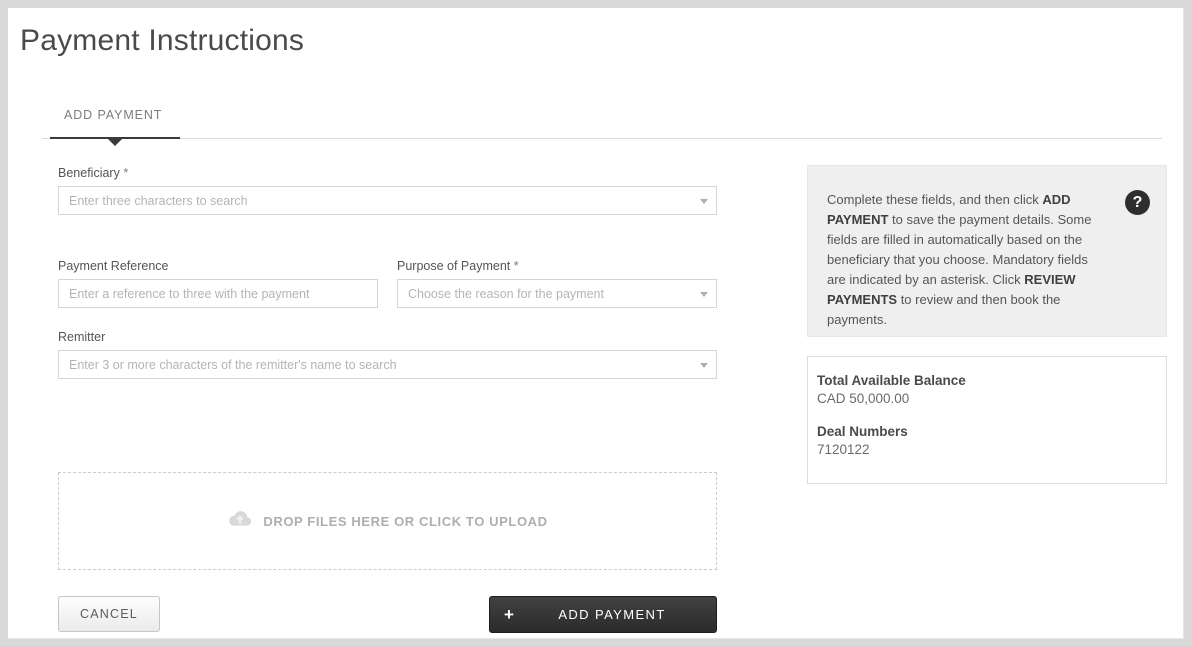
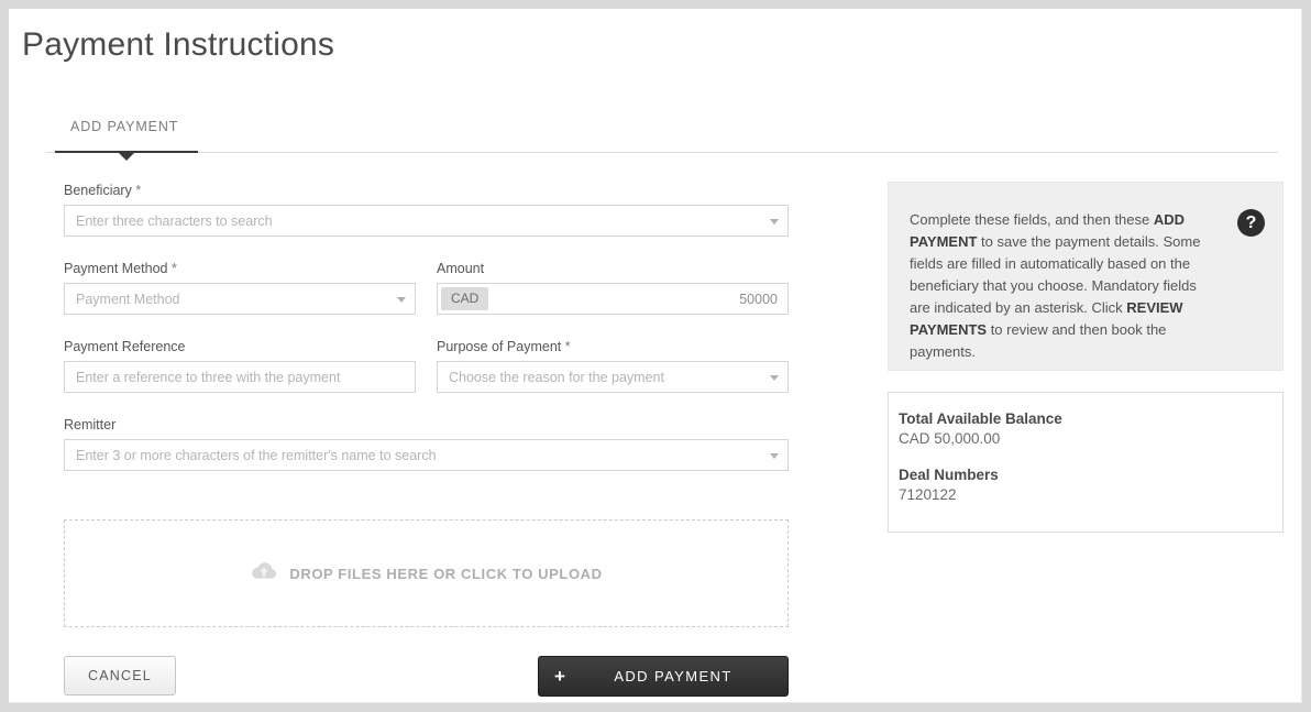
  Payment Instructions
  ADD PAYMENT
  Beneficiary *
  Enter three characters to search
+ Payment Method *
+ Payment Method
+ Amount
+ CAD
+ 50000
  Payment Reference
  Enter a reference to three with the payment
  Purpose of Payment *
  Choose the reason for the payment
  Remitter
  Enter 3 or more characters of the remitter's name to search
  DROP FILES HERE OR CLICK TO UPLOAD
  CANCEL
  +
  ADD PAYMENT
- Complete these fields, and then click ADD PAYMENT to save the payment details. Some fields are filled in automatically based on the beneficiary that you choose. Mandatory fields are indicated by an asterisk. Click REVIEW PAYMENTS to review and then book the payments.
+ Complete these fields, and then these ADD PAYMENT to save the payment details. Some fields are filled in automatically based on the beneficiary that you choose. Mandatory fields are indicated by an asterisk. Click REVIEW PAYMENTS to review and then book the payments.
  ?
  Total Available Balance
  CAD 50,000.00
  Deal Numbers
  7120122
